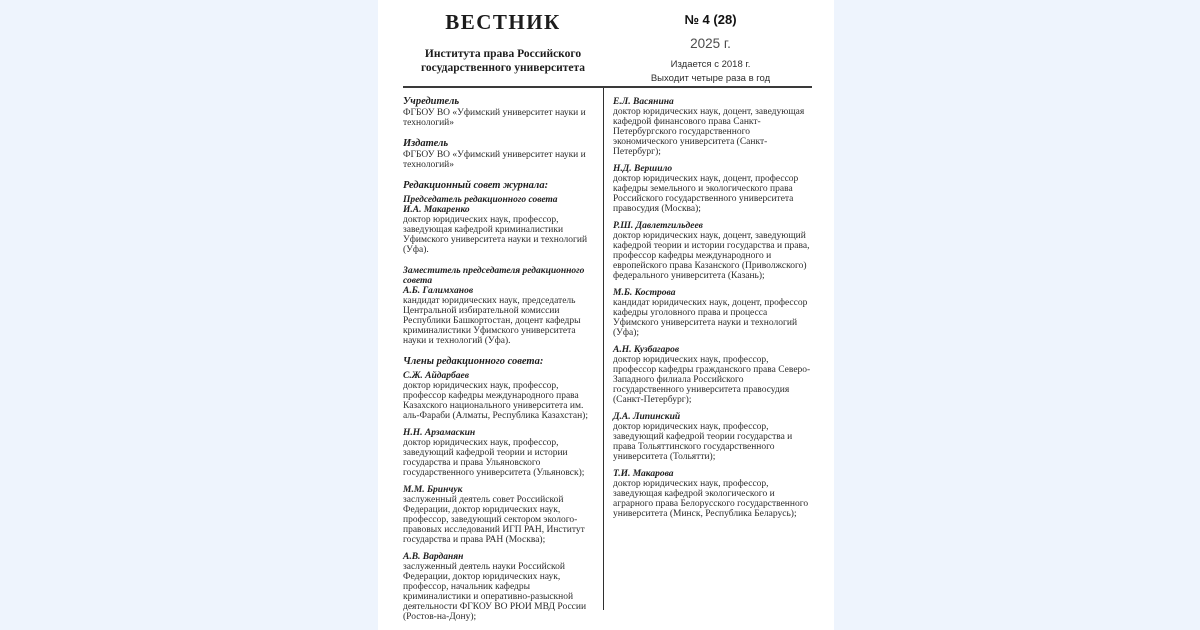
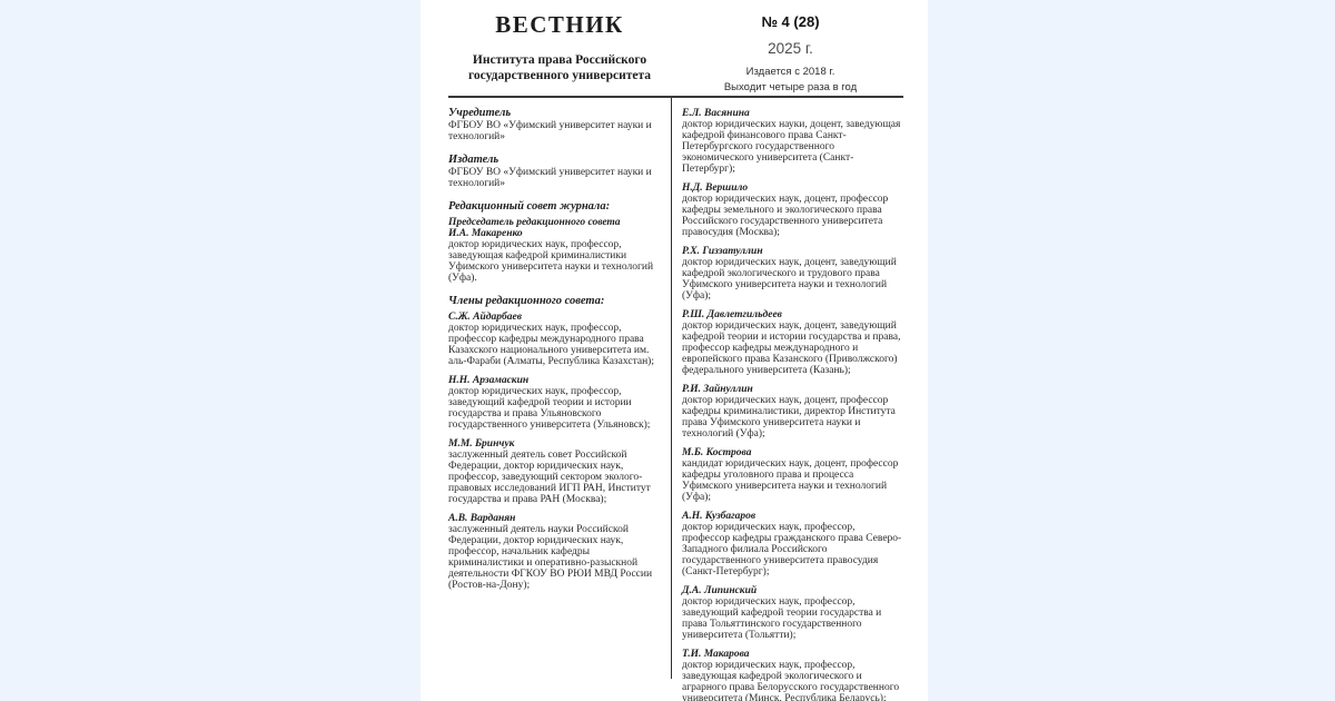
  ВЕСТНИК
  Института права Российского государственного университета
  № 4 (28)
  2025 г.
  Издается с 2018 г.
  Выходит четыре раза в год
  Учредитель
  ФГБОУ ВО «Уфимский университет науки и технологий»
  Издатель
  ФГБОУ ВО «Уфимский университет науки и технологий»
  Редакционный совет журнала:
  Председатель редакционного совета
  И.А. Макаренко
  доктор юридических наук, профессор, заведующая кафедрой криминалистики Уфимского университета науки и технологий (Уфа).
- Заместитель председателя редакционного совета
- А.Б. Галимханов
- кандидат юридических наук, председатель Центральной избирательной комиссии Республики Башкортостан, доцент кафедры криминалистики Уфимского университета науки и технологий (Уфа).
  Члены редакционного совета:
  С.Ж. Айдарбаев
  доктор юридических наук, профессор, профессор кафедры международного права Казахского национального университета им. аль-Фараби (Алматы, Республика Казахстан);
  Н.Н. Арзамаскин
  доктор юридических наук, профессор, заведующий кафедрой теории и истории государства и права Ульяновского государственного университета (Ульяновск);
  М.М. Бринчук
  заслуженный деятель совет Российской Федерации, доктор юридических наук, профессор, заведующий сектором эколого-правовых исследований ИГП РАН, Институт государства и права РАН (Москва);
  А.В. Варданян
  заслуженный деятель науки Российской Федерации, доктор юридических наук, профессор, начальник кафедры криминалистики и оперативно-разыскной деятельности ФГКОУ ВО РЮИ МВД России (Ростов-на-Дону);
  Е.Л. Васянина
- доктор юридических наук, доцент, заведующая кафедрой финансового права Санкт-Петербургского государственного экономического университета (Санкт-Петербург);
+ доктор юридических науки, доцент, заведующая кафедрой финансового права Санкт-Петербургского государственного экономического университета (Санкт-Петербург);
  Н.Д. Вершило
  доктор юридических наук, доцент, профессор кафедры земельного и экологического права Российского государственного университета правосудия (Москва);
+ Р.Х. Гиззатуллин
+ доктор юридических наук, доцент, заведующий кафедрой экологического и трудового права Уфимского университета науки и технологий (Уфа);
  Р.Ш. Давлетгильдеев
  доктор юридических наук, доцент, заведующий кафедрой теории и истории государства и права, профессор кафедры международного и европейского права Казанского (Приволжского) федерального университета (Казань);
+ Р.И. Зайнуллин
+ доктор юридических наук, доцент, профессор кафедры криминалистики, директор Института права Уфимского университета науки и технологий (Уфа);
  М.Б. Кострова
  кандидат юридических наук, доцент, профессор кафедры уголовного права и процесса Уфимского университета науки и технологий (Уфа);
  А.Н. Кузбагаров
  доктор юридических наук, профессор, профессор кафедры гражданского права Северо-Западного филиала Российского государственного университета правосудия (Санкт-Петербург);
  Д.А. Липинский
  доктор юридических наук, профессор, заведующий кафедрой теории государства и права Тольяттинского государственного университета (Тольятти);
  Т.И. Макарова
  доктор юридических наук, профессор, заведующая кафедрой экологического и аграрного права Белорусского государственного университета (Минск, Республика Беларусь);
